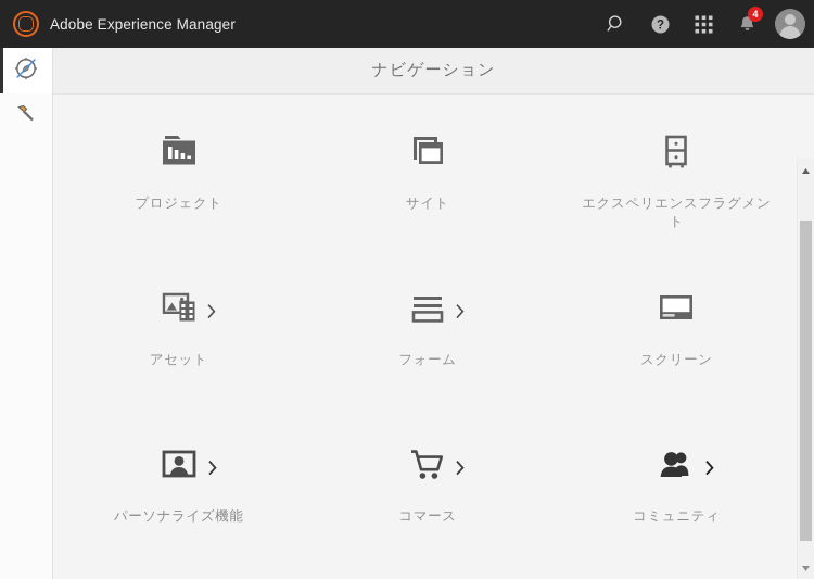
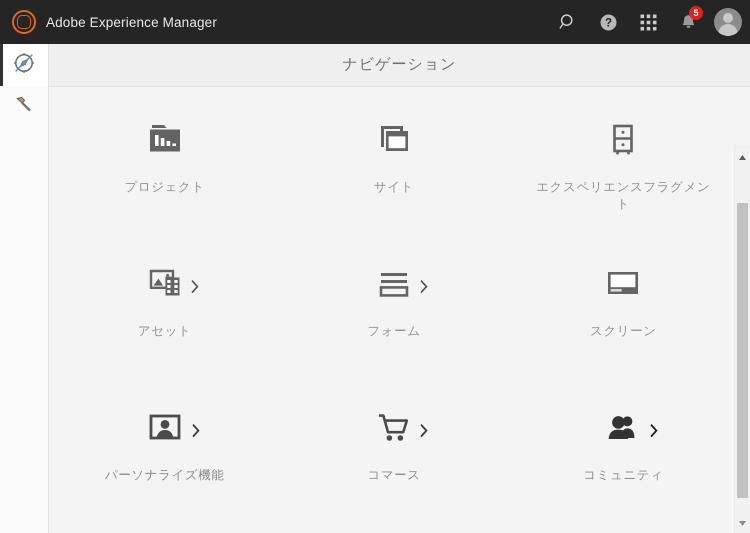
  Adobe Experience Manager
  ?
- 4
+ 5
  ナビゲーション
  プロジェクト
  サイト
  エクスペリエンスフラグメント
  アセット
  フォーム
  スクリーン
  パーソナライズ機能
  コマース
  コミュニティ
